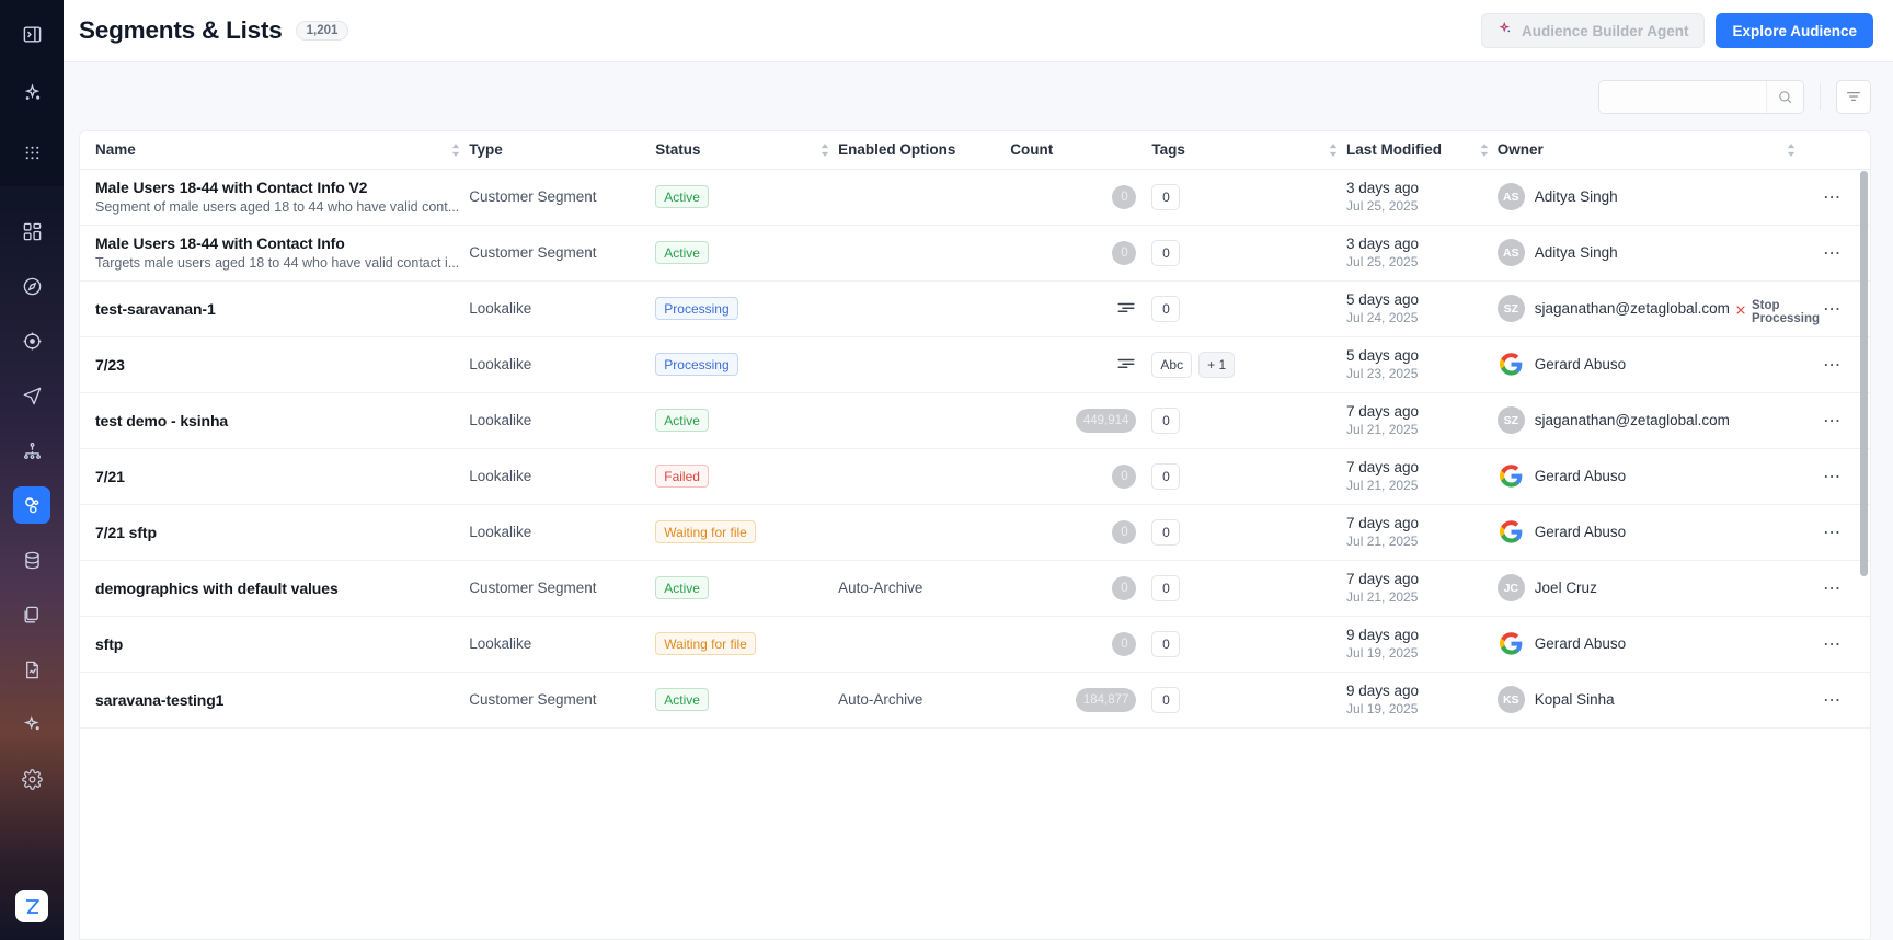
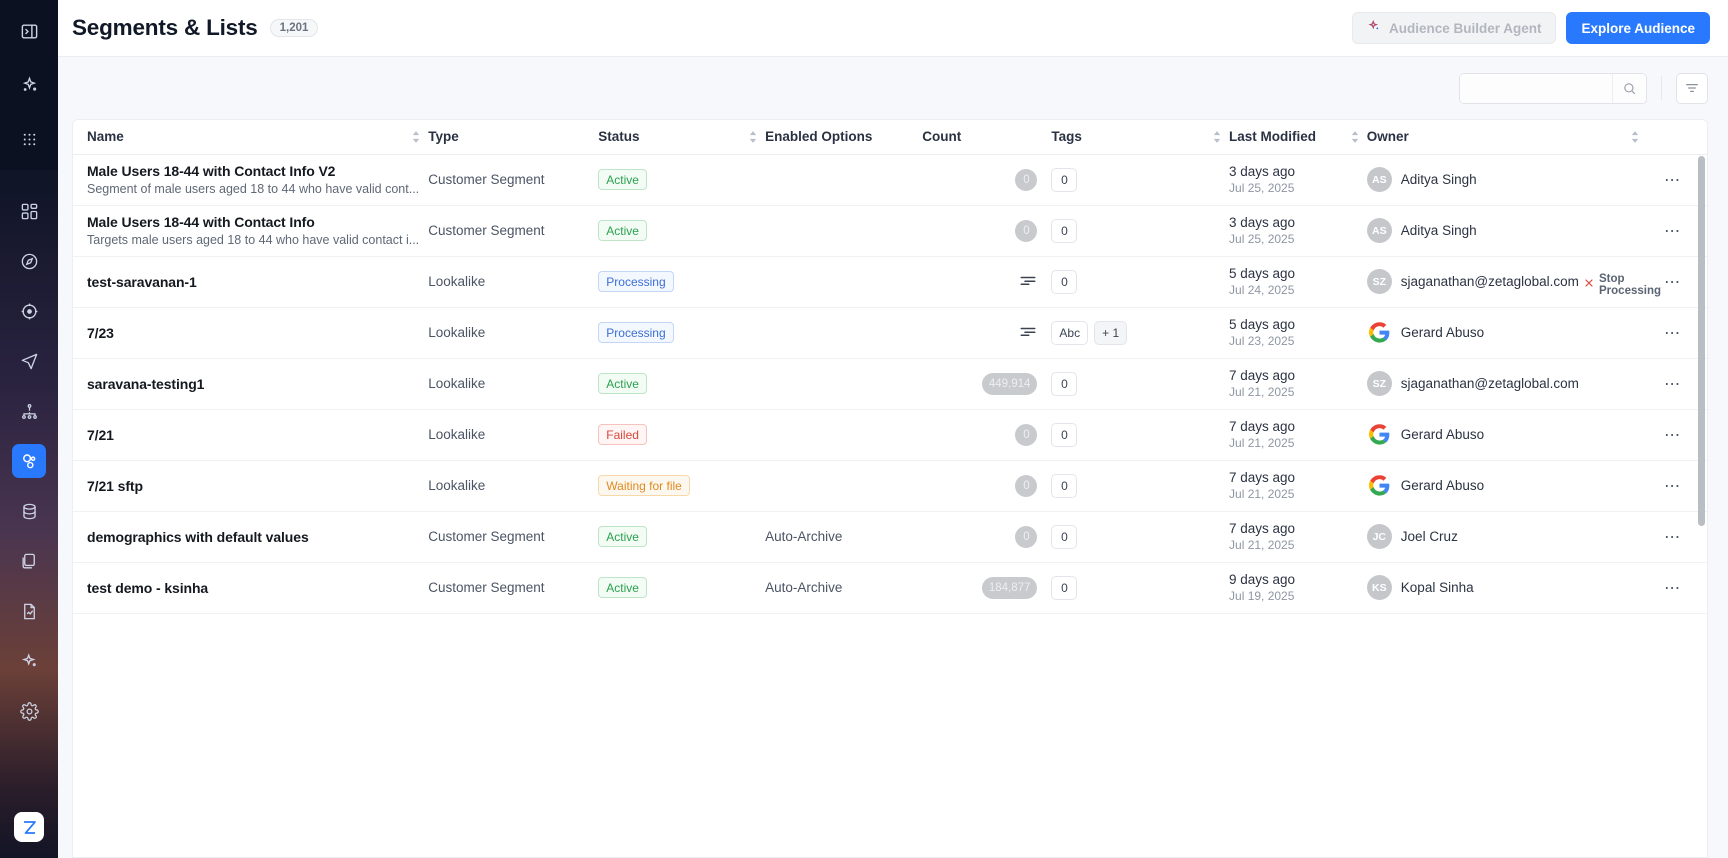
  Segments & Lists
  1,201
  Audience Builder Agent
  Explore Audience
  Name	Type	Status	Enabled Options	Count	Tags	Last Modified	Owner
  Male Users 18-44 with Contact Info V2Segment of male users aged 18 to 44 who have valid cont...	Customer Segment	Active		0	0	3 days agoJul 25, 2025	AS Aditya Singh	⋯
  Male Users 18-44 with Contact InfoTargets male users aged 18 to 44 who have valid contact i...	Customer Segment	Active		0	0	3 days agoJul 25, 2025	AS Aditya Singh	⋯
  test-saravanan-1	Lookalike	Processing			0	5 days agoJul 24, 2025	SZ sjaganathan@zetaglobal.com	⋯Stop Processing
  7/23	Lookalike	Processing			Abc + 1	5 days agoJul 23, 2025	Gerard Abuso	⋯
- test demo - ksinha	Lookalike	Active		449,914	0	7 days agoJul 21, 2025	SZ sjaganathan@zetaglobal.com	⋯
+ saravana-testing1	Lookalike	Active		449,914	0	7 days agoJul 21, 2025	SZ sjaganathan@zetaglobal.com	⋯
  7/21	Lookalike	Failed		0	0	7 days agoJul 21, 2025	Gerard Abuso	⋯
  7/21 sftp	Lookalike	Waiting for file		0	0	7 days agoJul 21, 2025	Gerard Abuso	⋯
  demographics with default values	Customer Segment	Active	Auto-Archive	0	0	7 days agoJul 21, 2025	JC Joel Cruz	⋯
- sftp	Lookalike	Waiting for file		0	0	9 days agoJul 19, 2025	Gerard Abuso	⋯
- saravana-testing1	Customer Segment	Active	Auto-Archive	184,877	0	9 days agoJul 19, 2025	KS Kopal Sinha	⋯
+ test demo - ksinha	Customer Segment	Active	Auto-Archive	184,877	0	9 days agoJul 19, 2025	KS Kopal Sinha	⋯
